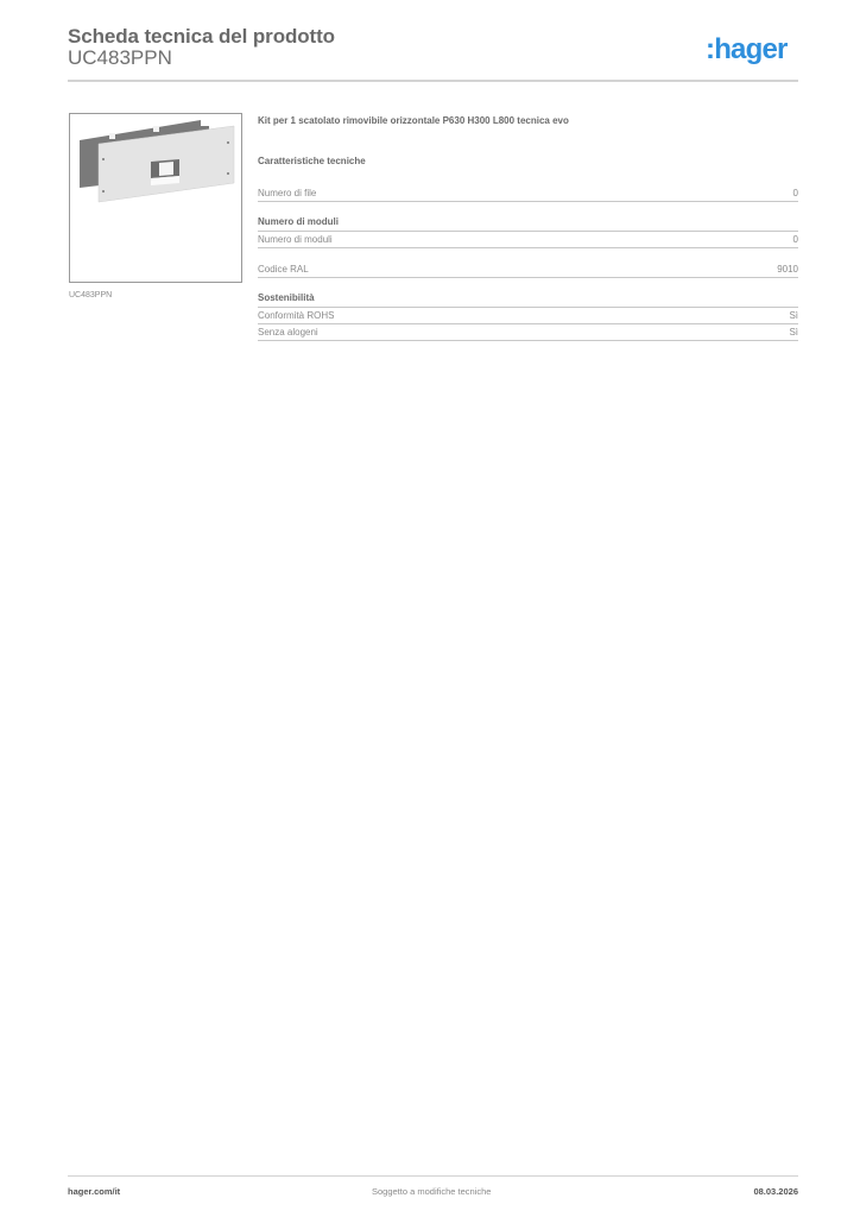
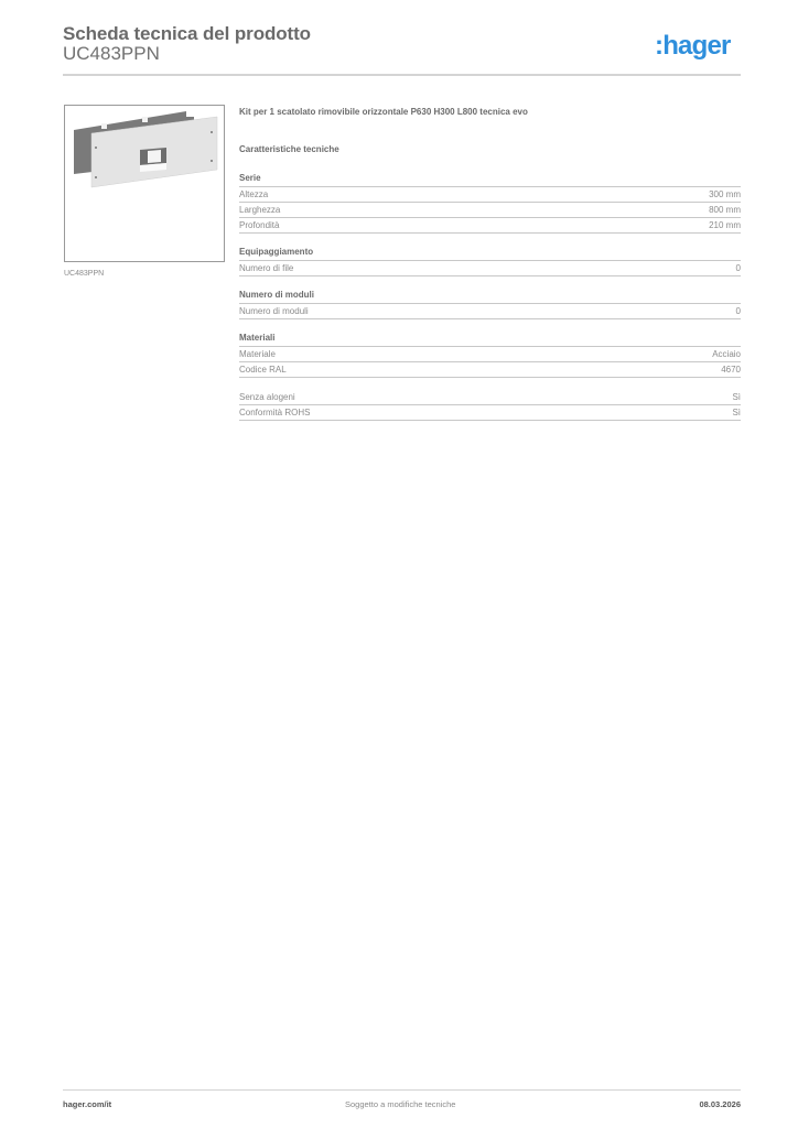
  Scheda tecnica del prodotto
  UC483PPN
  :hager
  Kit per 1 scatolato rimovibile orizzontale P630 H300 L800 tecnica evo
  Caratteristiche tecniche
+ Serie
+ Altezza
+ 300 mm
+ Larghezza
+ 800 mm
+ Profondità
+ 210 mm
+ Equipaggiamento
  Numero di file
  0
  Numero di moduli
  Numero di moduli
  0
+ Materiali
+ Materiale
+ Acciaio
  Codice RAL
- 9010
+ 4670
- Sostenibilità
- Conformità ROHS
+ Senza alogeni
  Sì
- Senza alogeni
+ Conformità ROHS
  Sì
  hager.com/it
  Soggetto a modifiche tecniche
  08.03.2026
